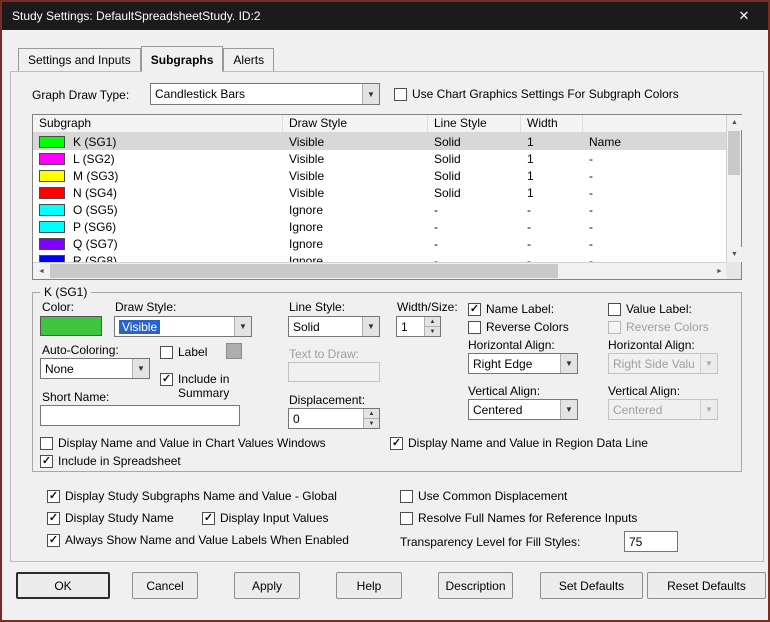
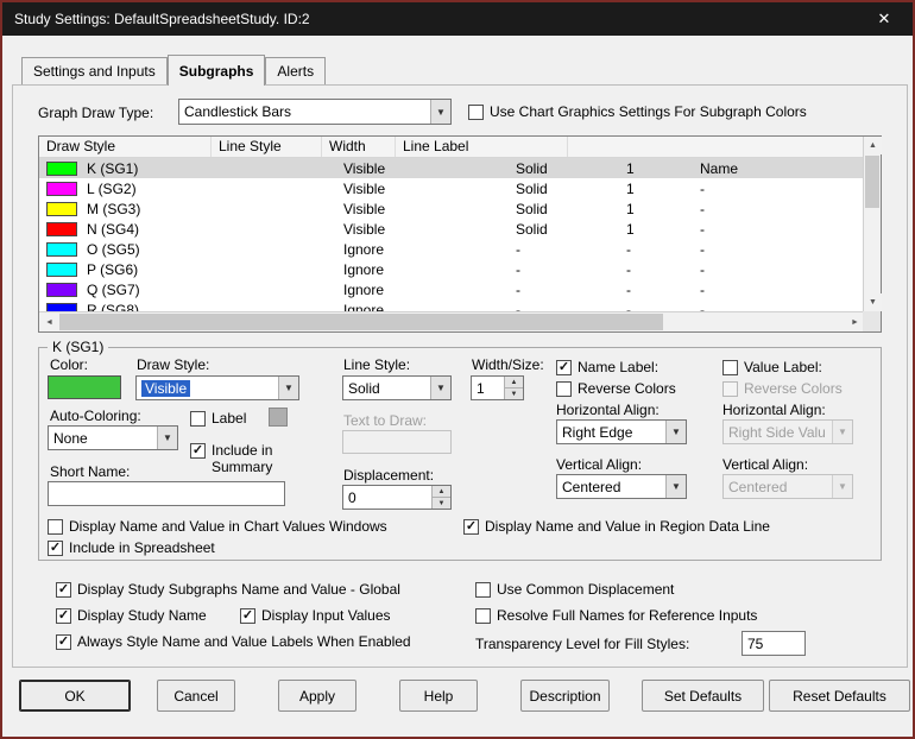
  Study Settings: DefaultSpreadsheetStudy. ID:2
  ✕
  Settings and Inputs
  Subgraphs
  Alerts
  Graph Draw Type:
  Candlestick Bars
  ▼
  Use Chart Graphics Settings For Subgraph Colors
- Subgraph
  Draw Style
  Line Style
  Width
+ Line Label
  K (SG1)
  Visible
  Solid
  1
  Name
  L (SG2)
  Visible
  Solid
  1
  -
  M (SG3)
  Visible
  Solid
  1
  -
  N (SG4)
  Visible
  Solid
  1
  -
  O (SG5)
  Ignore
  -
  -
  -
  P (SG6)
  Ignore
  -
  -
  -
  Q (SG7)
  Ignore
  -
  -
  -
  R (SG8)
  Ignore
  -
  -
  -
  K (SG1)
  Color:
  Draw Style:
  Visible
  ▼
  Line Style:
  Solid
  ▼
  Width/Size:
  1
  ✓
  Name Label:
  Value Label:
  Reverse Colors
  Reverse Colors
  Horizontal Align:
  Right Edge
  ▼
  Horizontal Align:
  Right Side Valu
  ▼
  Auto-Coloring:
  None
  ▼
  Label
  Text to Draw:
  ✓
  Include in Summary
  Short Name:
  Displacement:
  0
  Vertical Align:
  Centered
  ▼
  Vertical Align:
  Centered
  ▼
  Display Name and Value in Chart Values Windows
  ✓
  Display Name and Value in Region Data Line
  ✓
  Include in Spreadsheet
  ✓
  Display Study Subgraphs Name and Value - Global
  Use Common Displacement
  ✓
  Display Study Name
  ✓
  Display Input Values
  Resolve Full Names for Reference Inputs
  ✓
- Always Show Name and Value Labels When Enabled
+ Always Style Name and Value Labels When Enabled
  Transparency Level for Fill Styles:
  75
  OK
  Cancel
  Apply
  Help
  Description
  Set Defaults
  Reset Defaults
